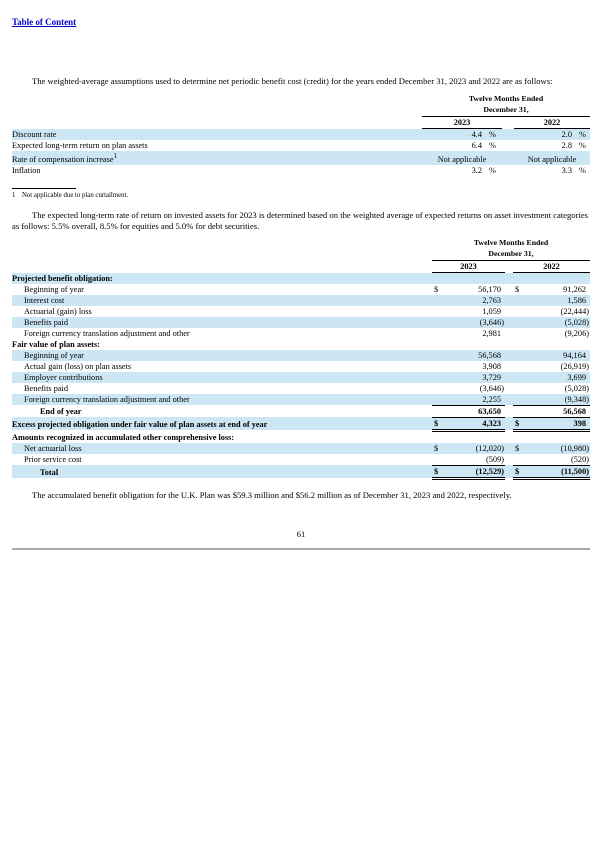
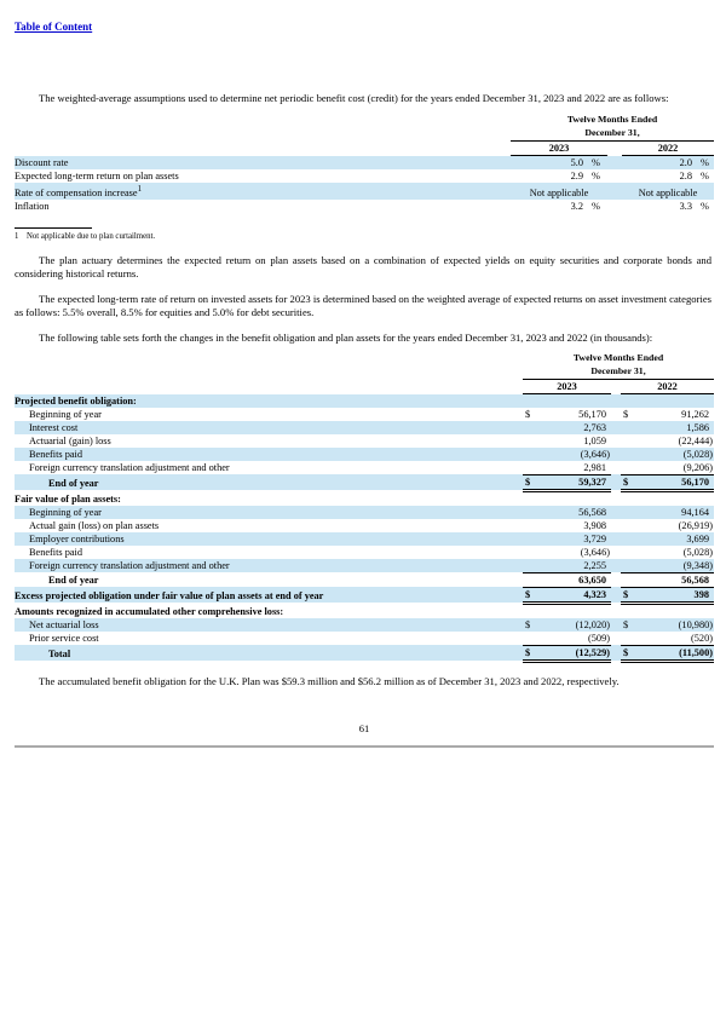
  Table of Content
  The weighted-average assumptions used to determine net periodic benefit cost (credit) for the years ended December 31, 2023 and 2022 are as follows:
  	Twelve Months Ended December 31,
  	2023		2022
- Discount rate	4.4	%		2.0	%
+ Discount rate	5.0	%		2.0	%
- Expected long-term return on plan assets	6.4	%		2.8	%
+ Expected long-term return on plan assets	2.9	%		2.8	%
  Rate of compensation increase	Not applicable		Not applicable
  Inflation	3.2	%		3.3	%
+ The plan actuary determines the expected return on plan assets based on a combination of expected yields on equity securities and corporate bonds and considering historical returns.
  The expected long-term rate of return on invested assets for 2023 is determined based on the weighted average of expected returns on asset investment categories as follows: 5.5% overall, 8.5% for equities and 5.0% for debt securities.
+ The following table sets forth the changes in the benefit obligation and plan assets for the years ended December 31, 2023 and 2022 (in thousands):
  	Twelve Months Ended December 31,
  	2023		2022
  Projected benefit obligation:
  Beginning of year	$	56,170		$	91,262
  Interest cost		2,763			1,586
  Actuarial (gain) loss		1,059			(22,444)
  Benefits paid		(3,646)			(5,028)
  Foreign currency translation adjustment and other		2,981			(9,206)
+ End of year	$	59,327		$	56,170
  Fair value of plan assets:
  Beginning of year		56,568			94,164
  Actual gain (loss) on plan assets		3,908			(26,919)
  Employer contributions		3,729			3,699
  Benefits paid		(3,646)			(5,028)
  Foreign currency translation adjustment and other		2,255			(9,348)
  End of year		63,650			56,568
  Excess projected obligation under fair value of plan assets at end of year	$	4,323		$	398
  Amounts recognized in accumulated other comprehensive loss:
  Net actuarial loss	$	(12,020)		$	(10,980)
  Prior service cost		(509)			(520)
  Total	$	(12,529)		$	(11,500)
  The accumulated benefit obligation for the U.K. Plan was $59.3 million and $56.2 million as of December 31, 2023 and 2022, respectively.
  61
